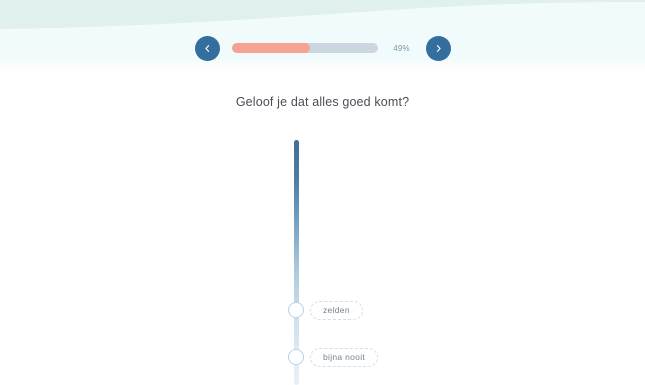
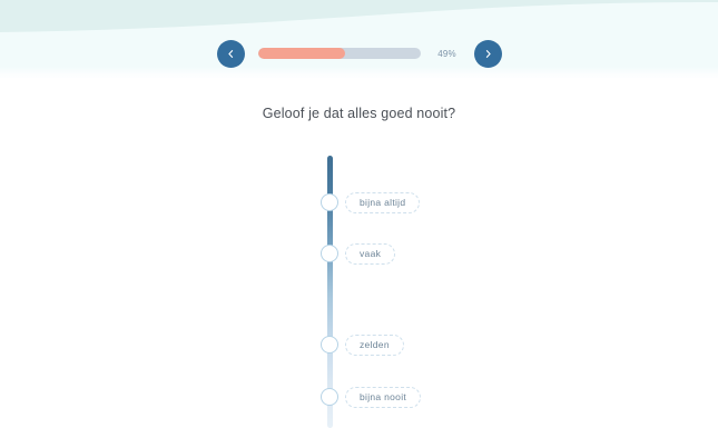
  49%
- Geloof je dat alles goed komt?
+ Geloof je dat alles goed nooit?
+ bijna altijd
+ vaak
  zelden
  bijna nooit
